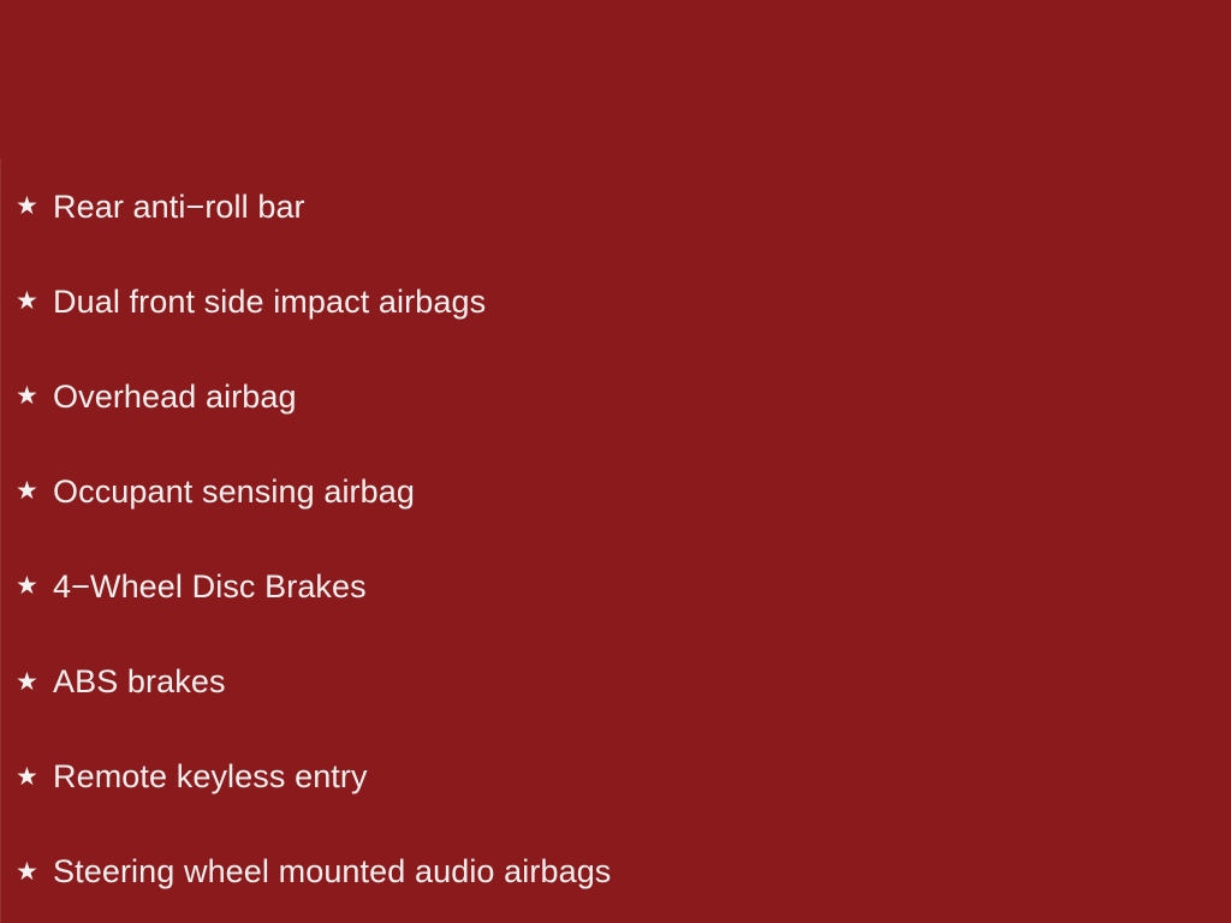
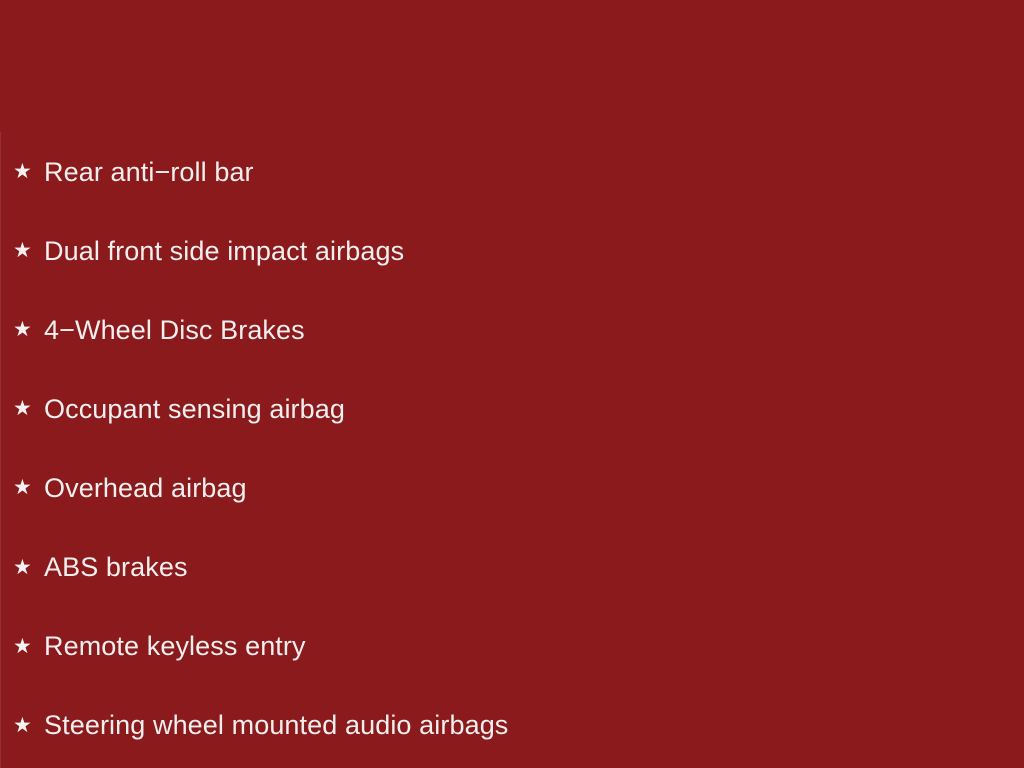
  ★
  Rear anti−roll bar
  ★
  Dual front side impact airbags
  ★
- Overhead airbag
+ 4−Wheel Disc Brakes
  ★
  Occupant sensing airbag
  ★
- 4−Wheel Disc Brakes
+ Overhead airbag
  ★
  ABS brakes
  ★
  Remote keyless entry
  ★
  Steering wheel mounted audio airbags
